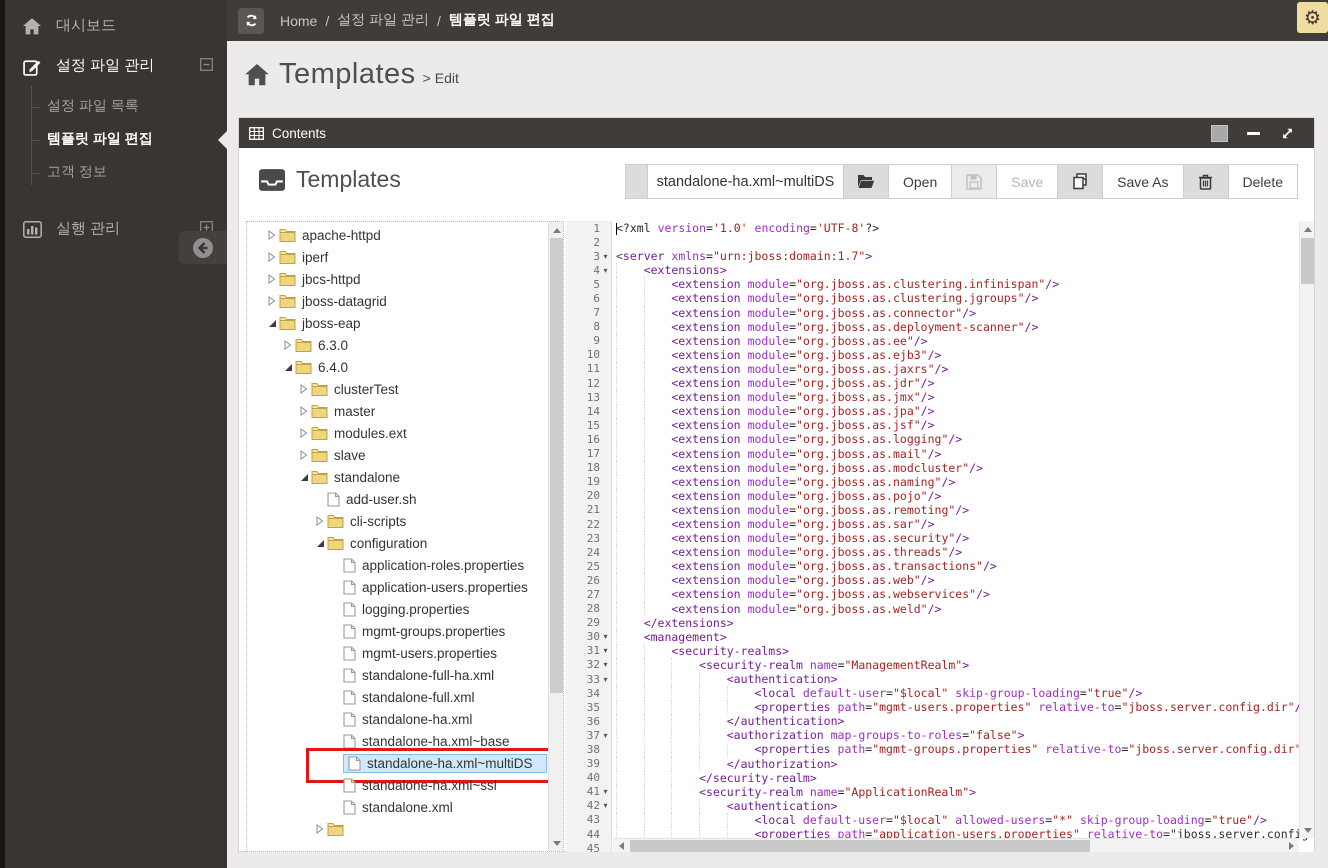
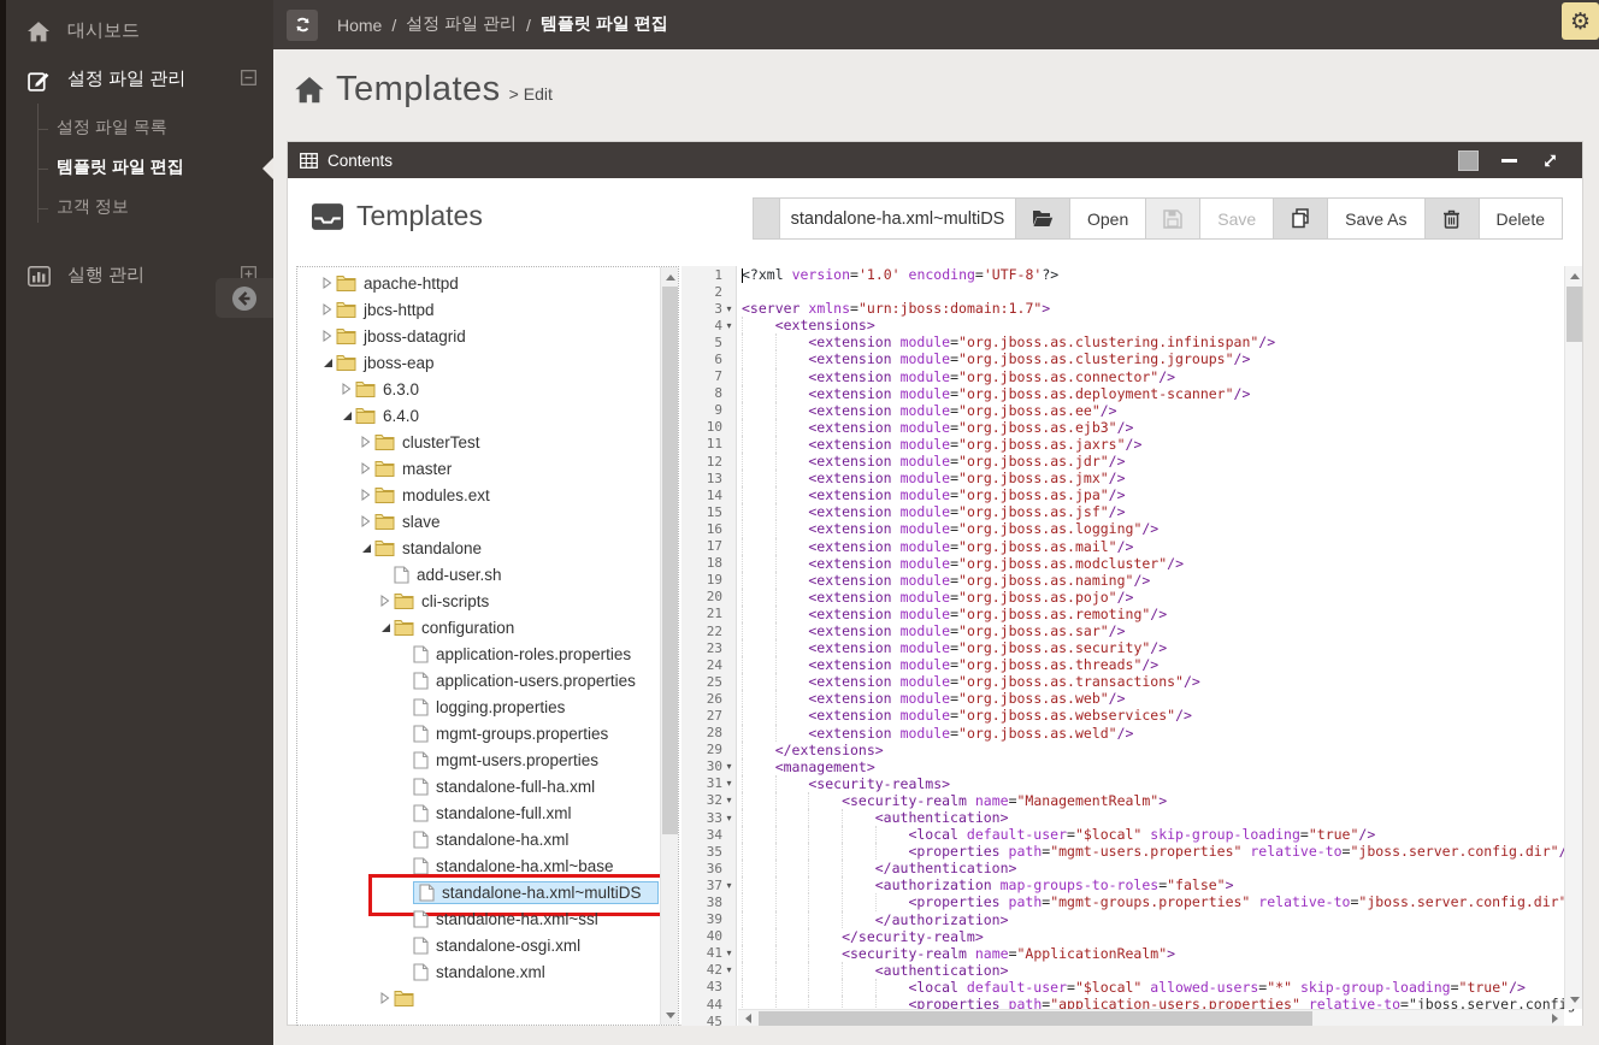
  대시보드
  설정 파일 관리
  설정 파일 목록
  템플릿 파일 편집
  고객 정보
  실행 관리
  Home
  /
  설정 파일 관리
  /
  템플릿 파일 편집
  ⚙
  Templates
  > Edit
  Contents
  Templates
  standalone-ha.xml~multiDS
  Open
  Save
  Save As
  Delete
  apache-httpd
- iperf
  jbcs-httpd
  jboss-datagrid
  jboss-eap
  6.3.0
  6.4.0
  clusterTest
  master
  modules.ext
  slave
  standalone
  add-user.sh
  cli-scripts
  configuration
  application-roles.properties
  application-users.properties
  logging.properties
  mgmt-groups.properties
  mgmt-users.properties
  standalone-full-ha.xml
  standalone-full.xml
  standalone-ha.xml
  standalone-ha.xml~base
  standalone-ha.xml~multiDS
  standalone-ha.xml~ssl
+ standalone-osgi.xml
  standalone.xml
  1
  <?xml version='1.0' encoding='UTF-8'?>
  2
  3
  ▾
  <server xmlns="urn:jboss:domain:1.7">
  4
  ▾
  <extensions>
  5
  <extension module="org.jboss.as.clustering.infinispan"/>
  6
  <extension module="org.jboss.as.clustering.jgroups"/>
  7
  <extension module="org.jboss.as.connector"/>
  8
  <extension module="org.jboss.as.deployment-scanner"/>
  9
  <extension module="org.jboss.as.ee"/>
  10
  <extension module="org.jboss.as.ejb3"/>
  11
  <extension module="org.jboss.as.jaxrs"/>
  12
  <extension module="org.jboss.as.jdr"/>
  13
  <extension module="org.jboss.as.jmx"/>
  14
  <extension module="org.jboss.as.jpa"/>
  15
  <extension module="org.jboss.as.jsf"/>
  16
  <extension module="org.jboss.as.logging"/>
  17
  <extension module="org.jboss.as.mail"/>
  18
  <extension module="org.jboss.as.modcluster"/>
  19
  <extension module="org.jboss.as.naming"/>
  20
  <extension module="org.jboss.as.pojo"/>
  21
  <extension module="org.jboss.as.remoting"/>
  22
  <extension module="org.jboss.as.sar"/>
  23
  <extension module="org.jboss.as.security"/>
  24
  <extension module="org.jboss.as.threads"/>
  25
  <extension module="org.jboss.as.transactions"/>
  26
  <extension module="org.jboss.as.web"/>
  27
  <extension module="org.jboss.as.webservices"/>
  28
  <extension module="org.jboss.as.weld"/>
  29
  </extensions>
  30
  ▾
  <management>
  31
  ▾
  <security-realms>
  32
  ▾
  <security-realm name="ManagementRealm">
  33
  ▾
  <authentication>
  34
  <local default-user="$local" skip-group-loading="true"/>
  35
  <properties path="mgmt-users.properties" relative-to="jboss.server.config.dir"
  36
  </authentication>
  37
  ▾
  <authorization map-groups-to-roles="false">
  38
  <properties path="mgmt-groups.properties" relative-to="jboss.server.config.dir
  39
  </authorization>
  40
  </security-realm>
  41
  ▾
  <security-realm name="ApplicationRealm">
  42
  ▾
  <authentication>
  43
  <local default-user="$local" allowed-users="*" skip-group-loading="true"/>
  44
  <properties path="application-users.properties" relative-to="jboss.server.conf
  45
